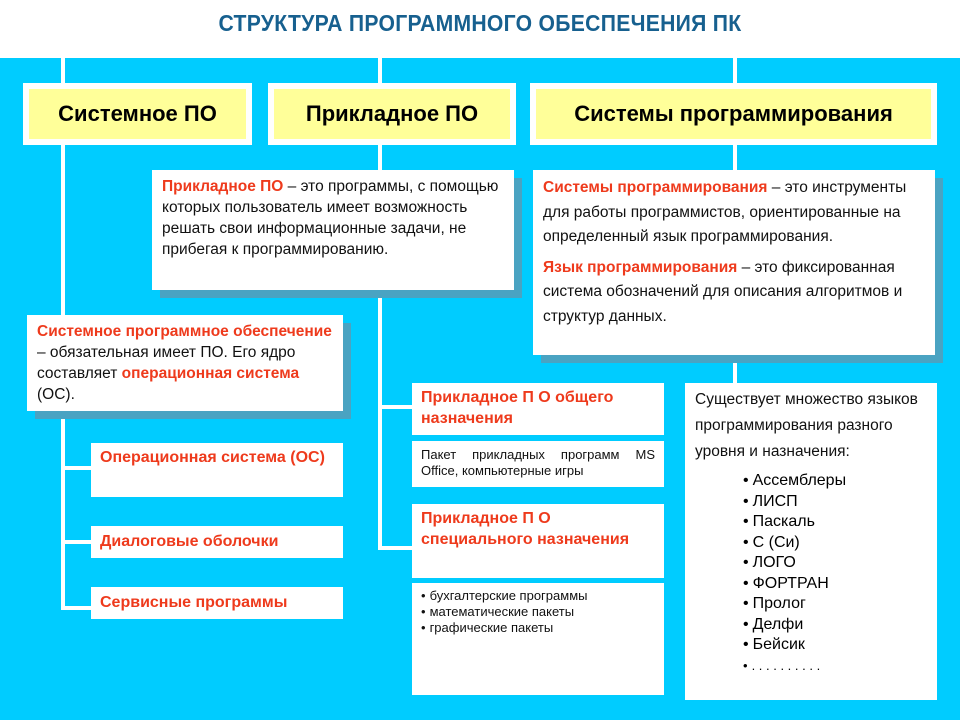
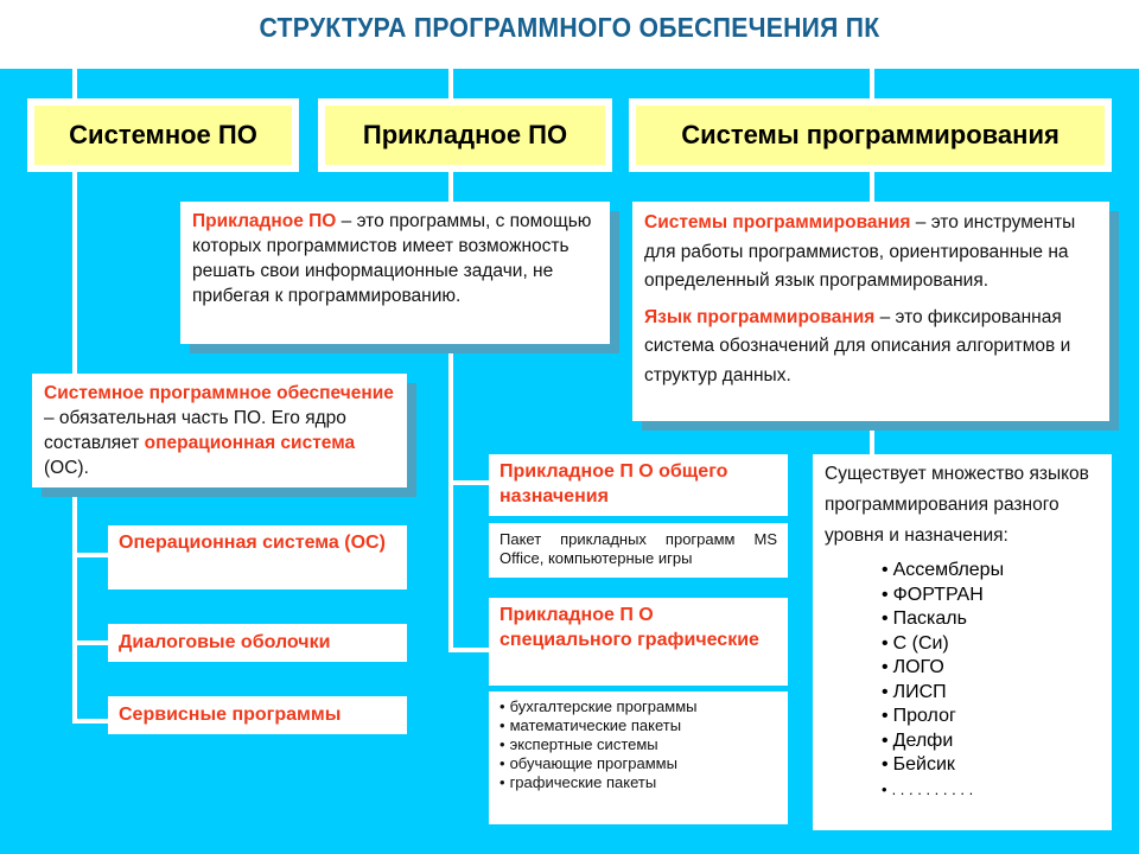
  СТРУКТУРА ПРОГРАММНОГО ОБЕСПЕЧЕНИЯ ПК
  Системное ПО
  Прикладное ПО
  Системы программирования
- Прикладное ПО – это программы, с помощью которых пользователь имеет возможность решать свои информационные задачи, не прибегая к программированию.
+ Прикладное ПО – это программы, с помощью которых программистов имеет возможность решать свои информационные задачи, не прибегая к программированию.
  Системы программирования – это инструменты для работы программистов, ориентированные на определенный язык программирования.
  Язык программирования – это фиксированная система обозначений для описания алгоритмов и структур данных.
- Системное программное обеспечение – обязательная имеет ПО. Его ядро составляет операционная система (ОС).
+ Системное программное обеспечение – обязательная часть ПО. Его ядро составляет операционная система (ОС).
  Операционная система (ОС)
  Диалоговые оболочки
  Сервисные программы
  Прикладное П О общего назначения
  Пакет прикладных программ MS Office, компьютерные игры
- Прикладное П О специального назначения
+ Прикладное П О специального графические
  бухгалтерские программы
  математические пакеты
+ экспертные системы
+ обучающие программы
  графические пакеты
  Существует множество языков программирования разного уровня и назначения:
  Ассемблеры
- ЛИСП
+ ФОРТРАН
  Паскаль
  С (Си)
  ЛОГО
- ФОРТРАН
+ ЛИСП
  Пролог
  Делфи
  Бейсик
  . . . . . . . . . .
